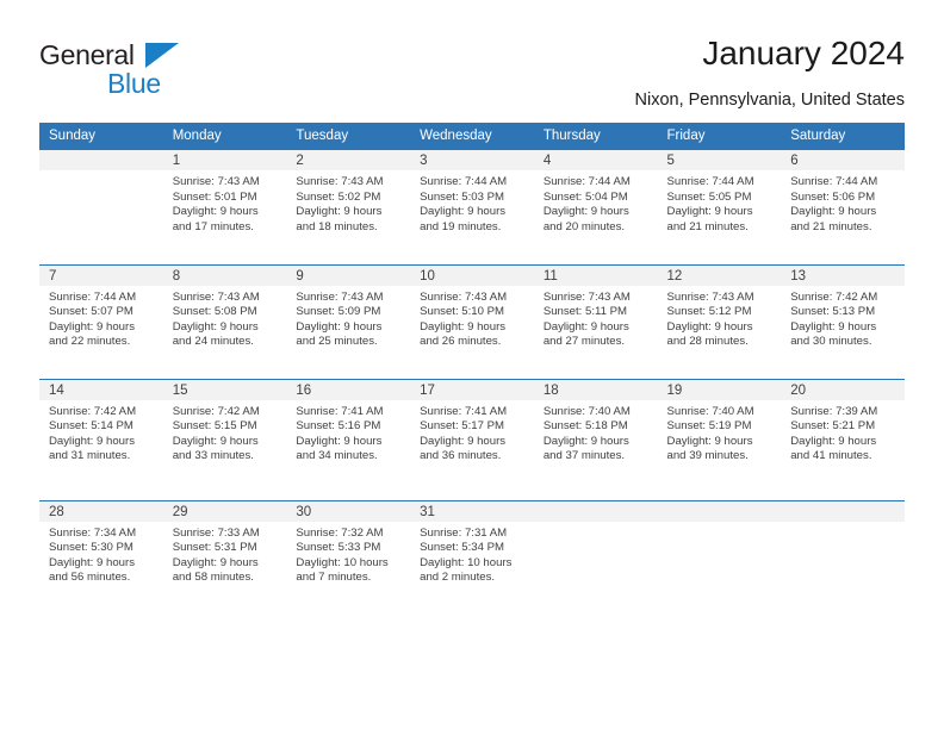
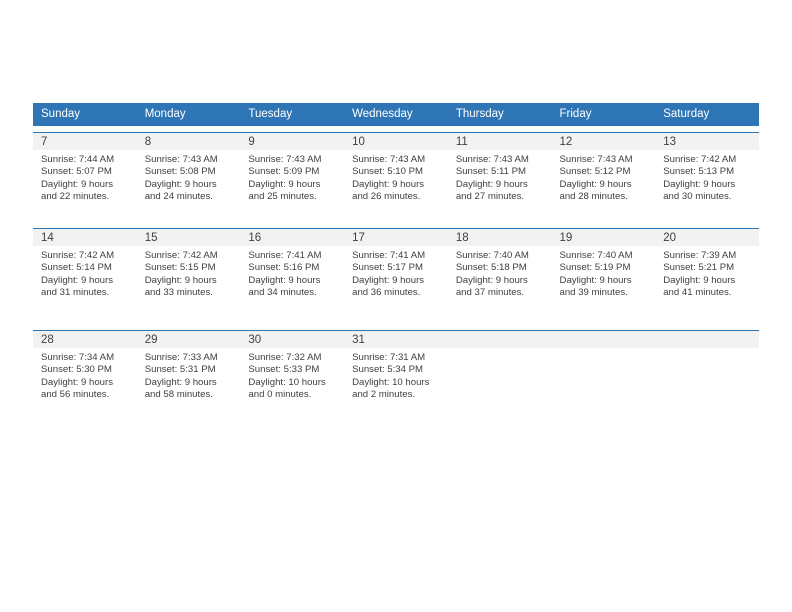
- General
- Blue
- January 2024
- Nixon, Pennsylvania, United States
  Sunday	Monday	Tuesday	Wednesday	Thursday	Friday	Saturday
- 	1Sunrise: 7:43 AMSunset: 5:01 PMDaylight: 9 hoursand 17 minutes.	2Sunrise: 7:43 AMSunset: 5:02 PMDaylight: 9 hoursand 18 minutes.	3Sunrise: 7:44 AMSunset: 5:03 PMDaylight: 9 hoursand 19 minutes.	4Sunrise: 7:44 AMSunset: 5:04 PMDaylight: 9 hoursand 20 minutes.	5Sunrise: 7:44 AMSunset: 5:05 PMDaylight: 9 hoursand 21 minutes.	6Sunrise: 7:44 AMSunset: 5:06 PMDaylight: 9 hoursand 21 minutes.
  7Sunrise: 7:44 AMSunset: 5:07 PMDaylight: 9 hoursand 22 minutes.	8Sunrise: 7:43 AMSunset: 5:08 PMDaylight: 9 hoursand 24 minutes.	9Sunrise: 7:43 AMSunset: 5:09 PMDaylight: 9 hoursand 25 minutes.	10Sunrise: 7:43 AMSunset: 5:10 PMDaylight: 9 hoursand 26 minutes.	11Sunrise: 7:43 AMSunset: 5:11 PMDaylight: 9 hoursand 27 minutes.	12Sunrise: 7:43 AMSunset: 5:12 PMDaylight: 9 hoursand 28 minutes.	13Sunrise: 7:42 AMSunset: 5:13 PMDaylight: 9 hoursand 30 minutes.
  14Sunrise: 7:42 AMSunset: 5:14 PMDaylight: 9 hoursand 31 minutes.	15Sunrise: 7:42 AMSunset: 5:15 PMDaylight: 9 hoursand 33 minutes.	16Sunrise: 7:41 AMSunset: 5:16 PMDaylight: 9 hoursand 34 minutes.	17Sunrise: 7:41 AMSunset: 5:17 PMDaylight: 9 hoursand 36 minutes.	18Sunrise: 7:40 AMSunset: 5:18 PMDaylight: 9 hoursand 37 minutes.	19Sunrise: 7:40 AMSunset: 5:19 PMDaylight: 9 hoursand 39 minutes.	20Sunrise: 7:39 AMSunset: 5:21 PMDaylight: 9 hoursand 41 minutes.
- 28Sunrise: 7:34 AMSunset: 5:30 PMDaylight: 9 hoursand 56 minutes.	29Sunrise: 7:33 AMSunset: 5:31 PMDaylight: 9 hoursand 58 minutes.	30Sunrise: 7:32 AMSunset: 5:33 PMDaylight: 10 hoursand 7 minutes.	31Sunrise: 7:31 AMSunset: 5:34 PMDaylight: 10 hoursand 2 minutes.
+ 28Sunrise: 7:34 AMSunset: 5:30 PMDaylight: 9 hoursand 56 minutes.	29Sunrise: 7:33 AMSunset: 5:31 PMDaylight: 9 hoursand 58 minutes.	30Sunrise: 7:32 AMSunset: 5:33 PMDaylight: 10 hoursand 0 minutes.	31Sunrise: 7:31 AMSunset: 5:34 PMDaylight: 10 hoursand 2 minutes.
